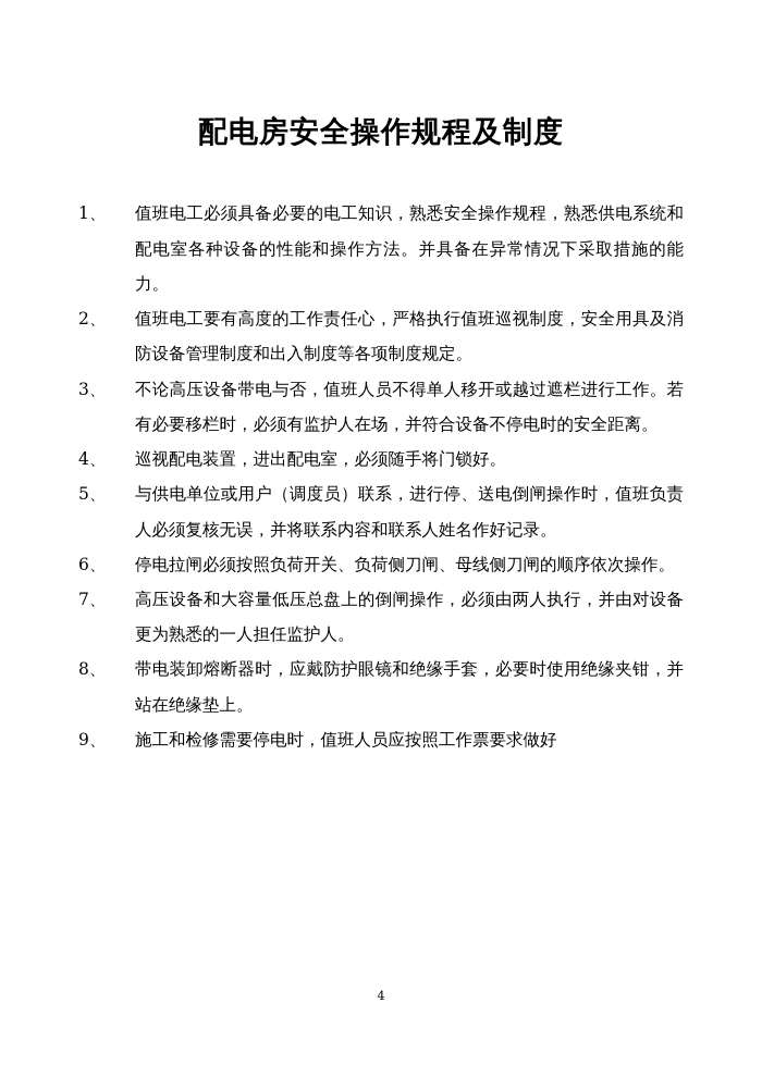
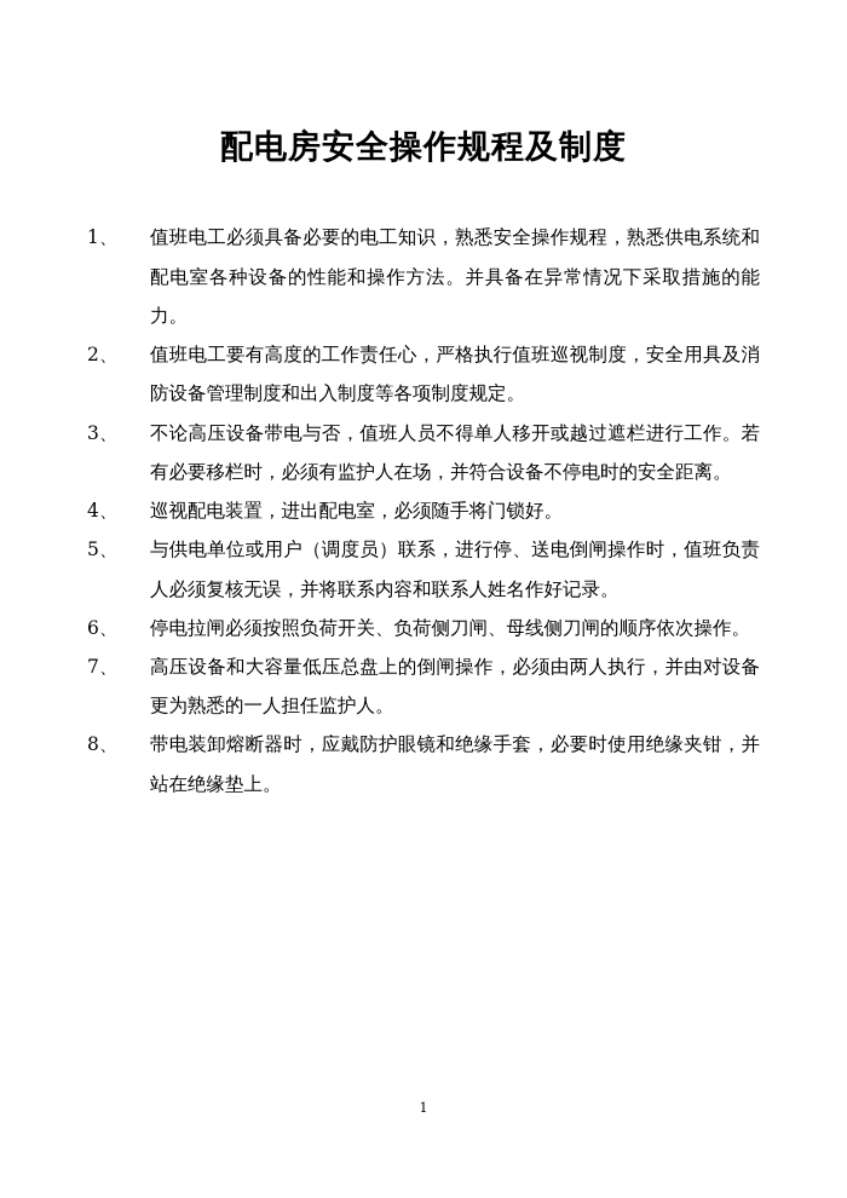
  配电房安全操作规程及制度
  1、
  值班电工必须具备必要的电工知识，熟悉安全操作规程，熟悉供电系统和配电室各种设备的性能和操作方法。并具备在异常情况下采取措施的能力。
  2、
  值班电工要有高度的工作责任心，严格执行值班巡视制度，安全用具及消防设备管理制度和出入制度等各项制度规定。
  3、
  不论高压设备带电与否，值班人员不得单人移开或越过遮栏进行工作。若有必要移栏时，必须有监护人在场，并符合设备不停电时的安全距离。
  4、
  巡视配电装置，进出配电室，必须随手将门锁好。
  5、
  与供电单位或用户（调度员）联系，进行停、送电倒闸操作时，值班负责人必须复核无误，并将联系内容和联系人姓名作好记录。
  6、
  停电拉闸必须按照负荷开关、负荷侧刀闸、母线侧刀闸的顺序依次操作。
  7、
  高压设备和大容量低压总盘上的倒闸操作，必须由两人执行，并由对设备更为熟悉的一人担任监护人。
  8、
  带电装卸熔断器时，应戴防护眼镜和绝缘手套，必要时使用绝缘夹钳，并站在绝缘垫上。
- 9、
- 施工和检修需要停电时，值班人员应按照工作票要求做好
- 4
+ 1
